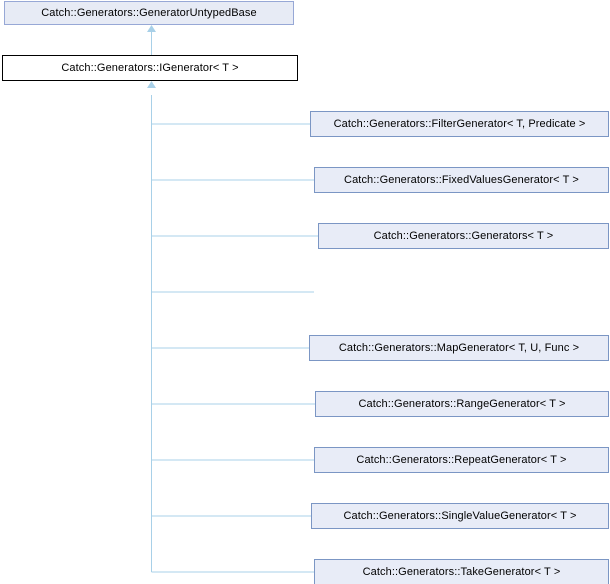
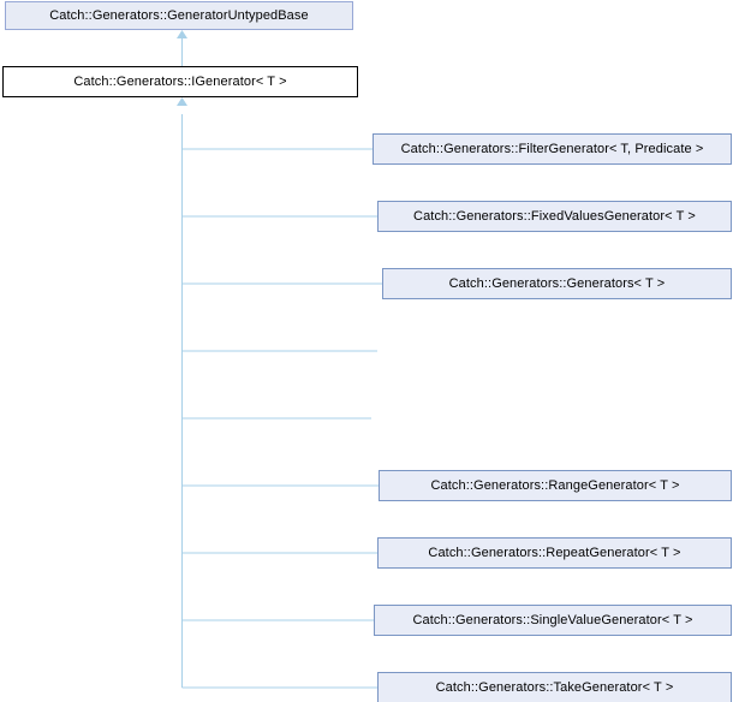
  Catch::Generators::GeneratorUntypedBase
  Catch::Generators::IGenerator< T >
  Catch::Generators::FilterGenerator< T, Predicate >
  Catch::Generators::FixedValuesGenerator< T >
  Catch::Generators::Generators< T >
- Catch::Generators::MapGenerator< T, U, Func >
  Catch::Generators::RangeGenerator< T >
  Catch::Generators::RepeatGenerator< T >
  Catch::Generators::SingleValueGenerator< T >
  Catch::Generators::TakeGenerator< T >
